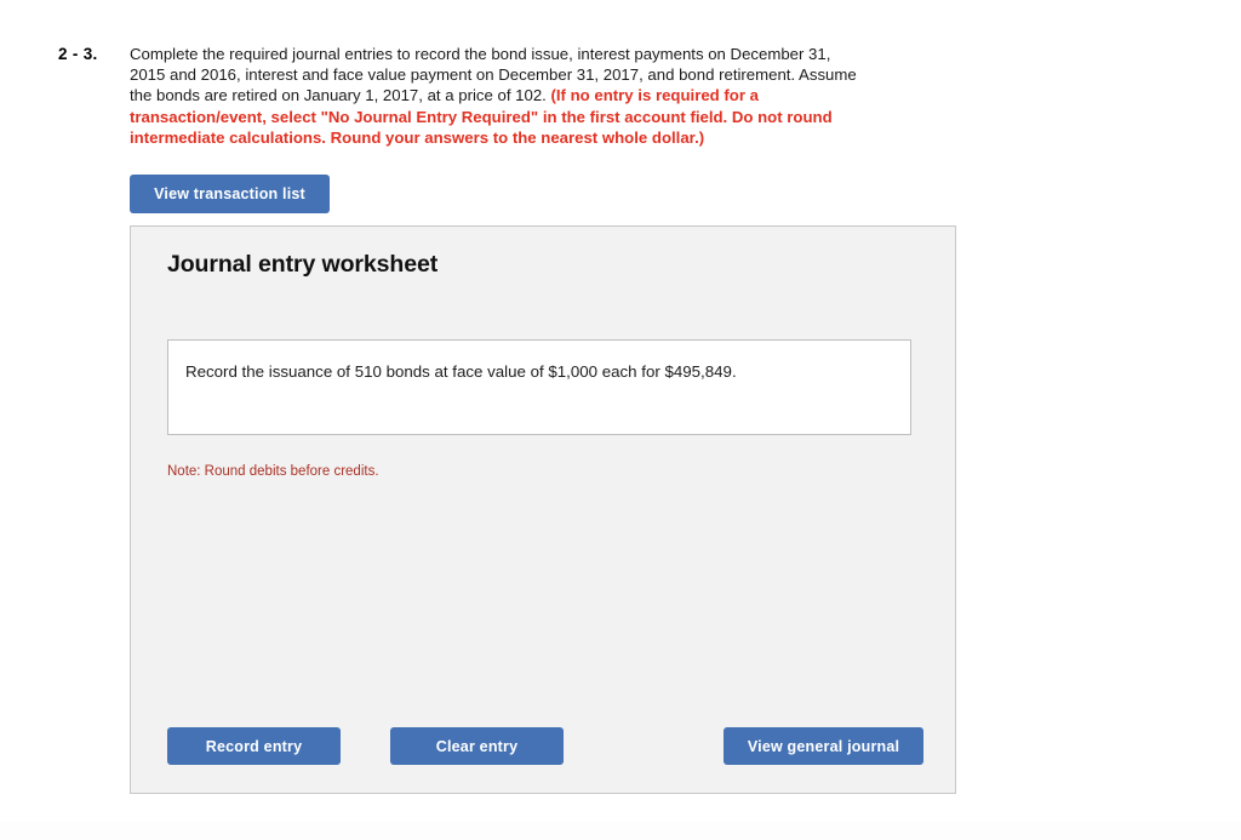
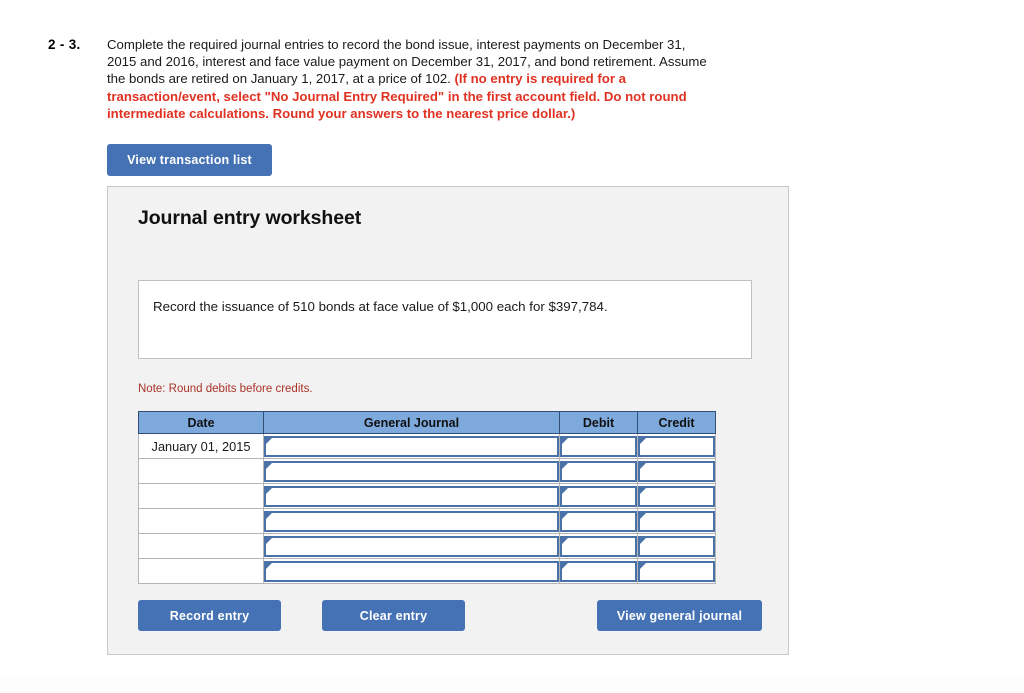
  2 - 3.
- Complete the required journal entries to record the bond issue, interest payments on December 31, 2015 and 2016, interest and face value payment on December 31, 2017, and bond retirement. Assume the bonds are retired on January 1, 2017, at a price of 102. (If no entry is required for a transaction/event, select "No Journal Entry Required" in the first account field. Do not round intermediate calculations. Round your answers to the nearest whole dollar.)
+ Complete the required journal entries to record the bond issue, interest payments on December 31, 2015 and 2016, interest and face value payment on December 31, 2017, and bond retirement. Assume the bonds are retired on January 1, 2017, at a price of 102. (If no entry is required for a transaction/event, select "No Journal Entry Required" in the first account field. Do not round intermediate calculations. Round your answers to the nearest price dollar.)
  View transaction list
  Journal entry worksheet
- Record the issuance of 510 bonds at face value of $1,000 each for $495,849.
+ Record the issuance of 510 bonds at face value of $1,000 each for $397,784.
  Note: Round debits before credits.
+ Date	General Journal	Debit	Credit
+ January 01, 2015
  Record entry
  Clear entry
  View general journal
